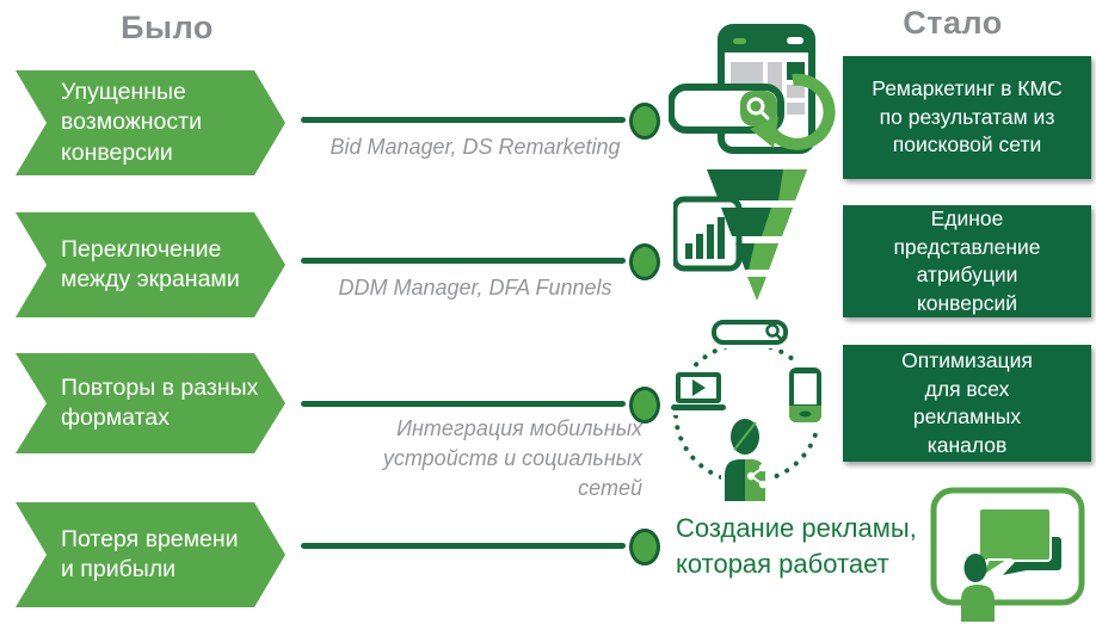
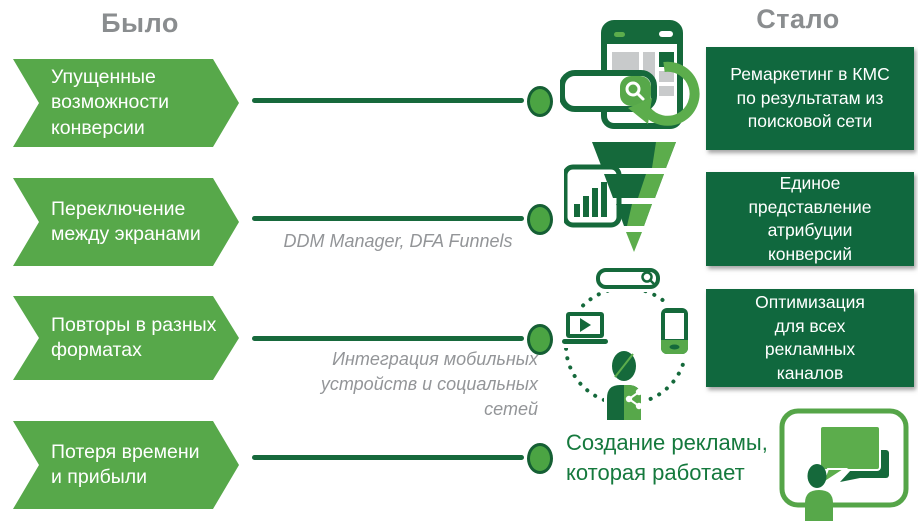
  Было
  Стало
  Упущенные
  возможности
  конверсии
  Переключение
  между экранами
  Повторы в разных
  форматах
  Потеря времени
  и прибыли
- Bid Manager, DS Remarketing
  DDM Manager, DFA Funnels
  Интеграция мобильных
  устройств и социальных
  сетей
  Создание рекламы,
  которая работает
  Ремаркетинг в КМС
  по результатам из
  поисковой сети
  Единое
  представление
  атрибуции
  конверсий
  Оптимизация
  для всех
  рекламных
  каналов
